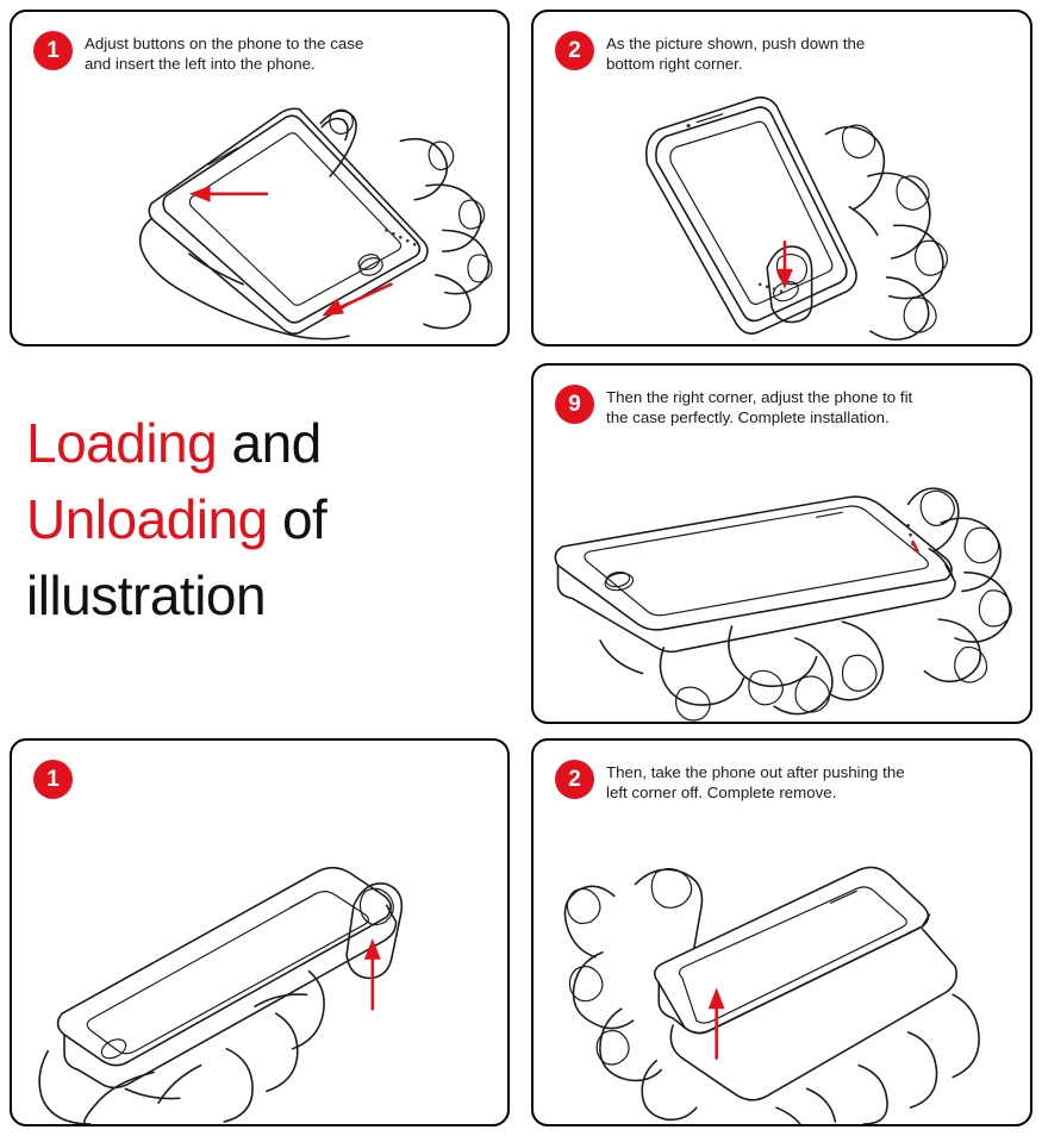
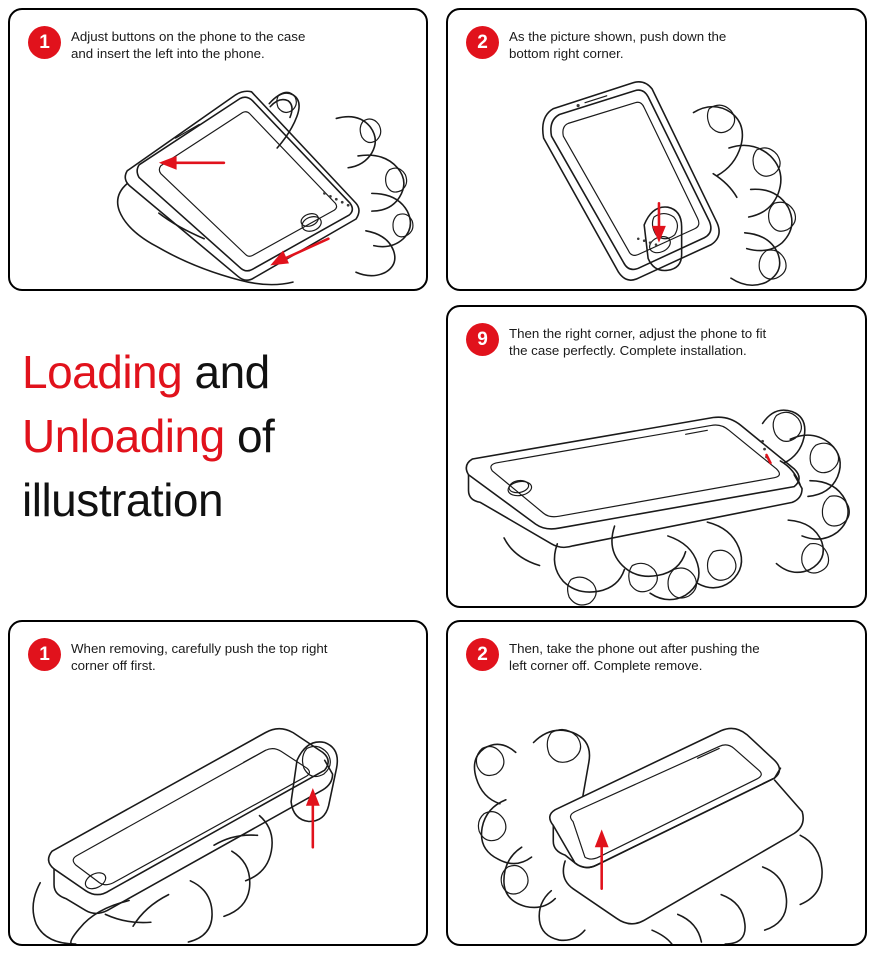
  1
  Adjust buttons on the phone to the case
  and insert the left into the phone.
  2
  As the picture shown, push down the
  bottom right corner.
  9
  Then the right corner, adjust the phone to fit
  the case perfectly. Complete installation.
  Loading and
  Unloading of
  illustration
  1
+ When removing, carefully push the top right
+ corner off first.
  2
  Then, take the phone out after pushing the
  left corner off. Complete remove.
